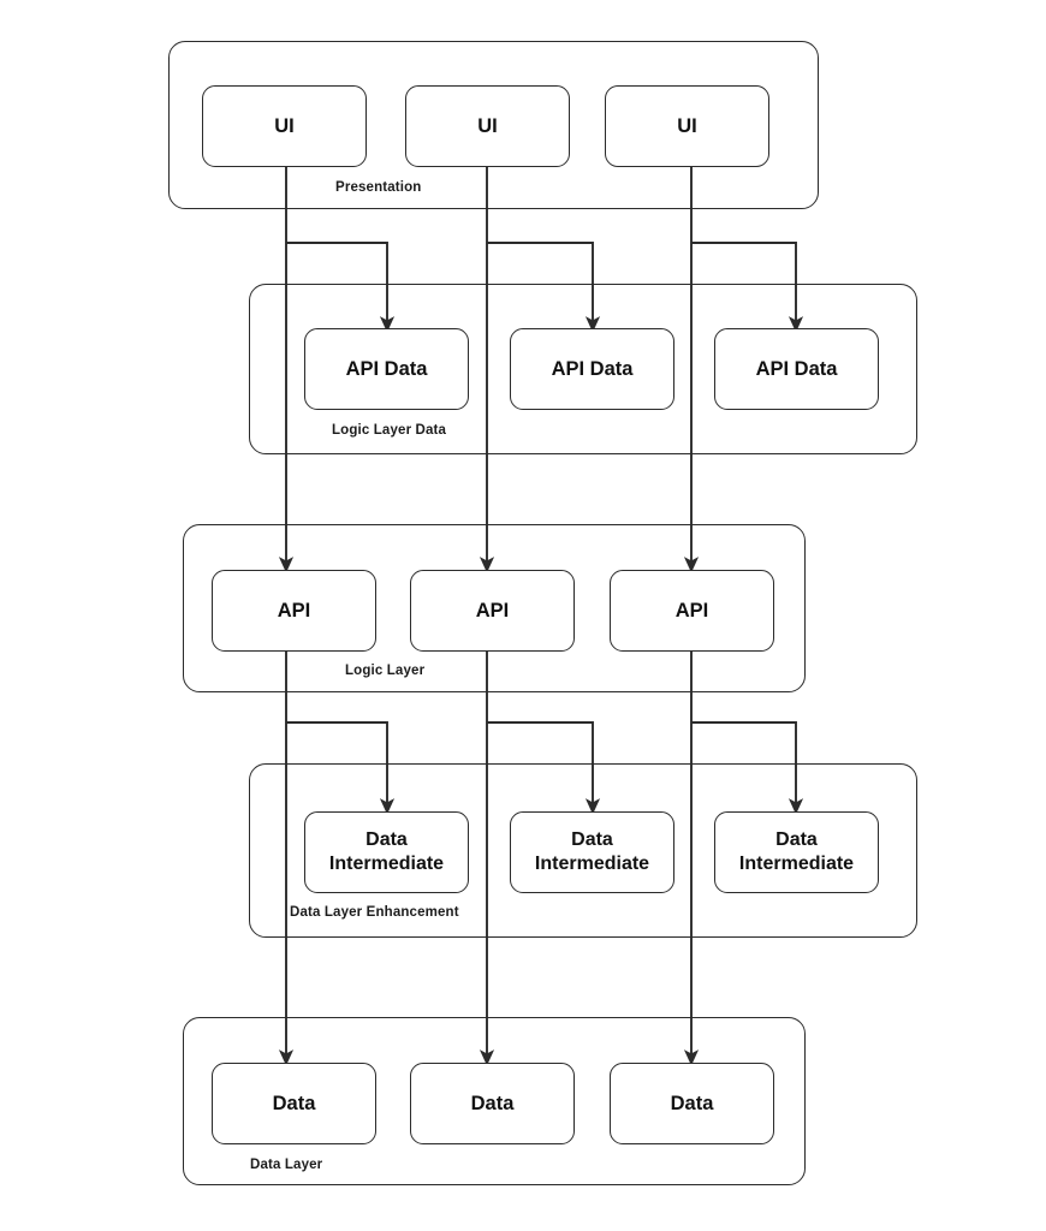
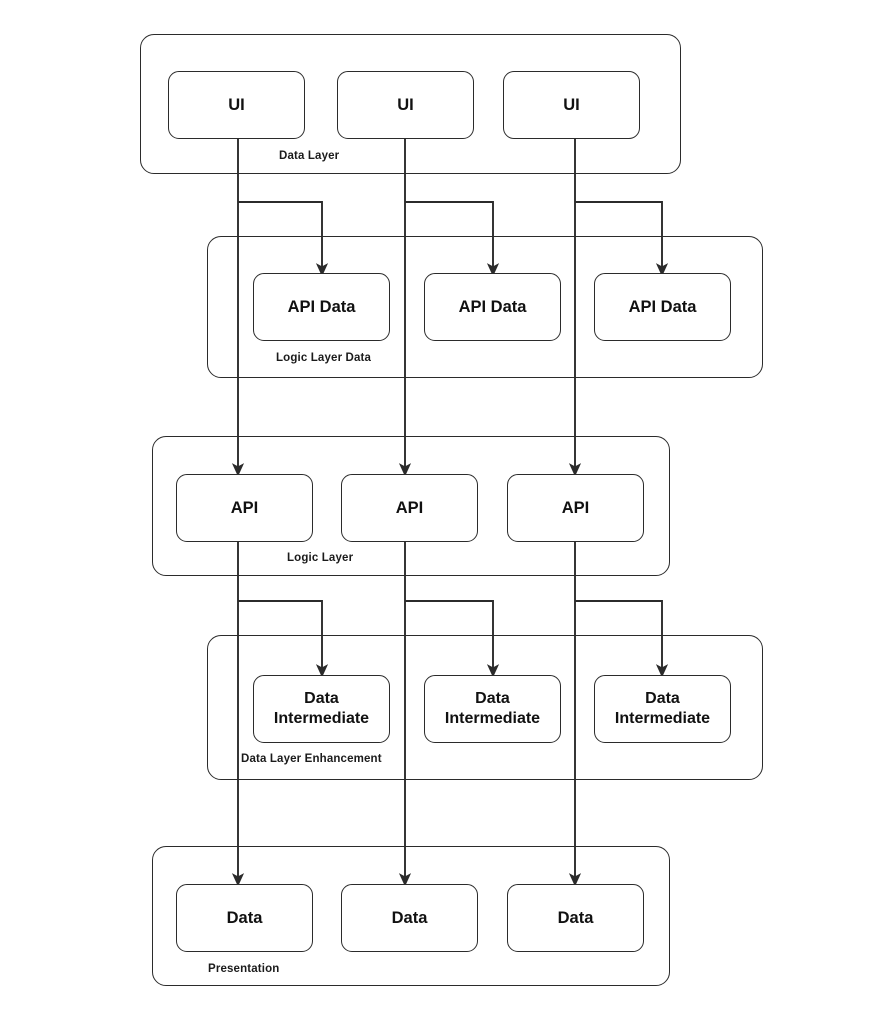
- Presentation
+ Data Layer
  UI
  UI
  UI
  Logic Layer Data
  API Data
  API Data
  API Data
  Logic Layer
  API
  API
  API
  Data Layer Enhancement
  Data
  Intermediate
  Data
  Intermediate
  Data
  Intermediate
- Data Layer
+ Presentation
  Data
  Data
  Data
